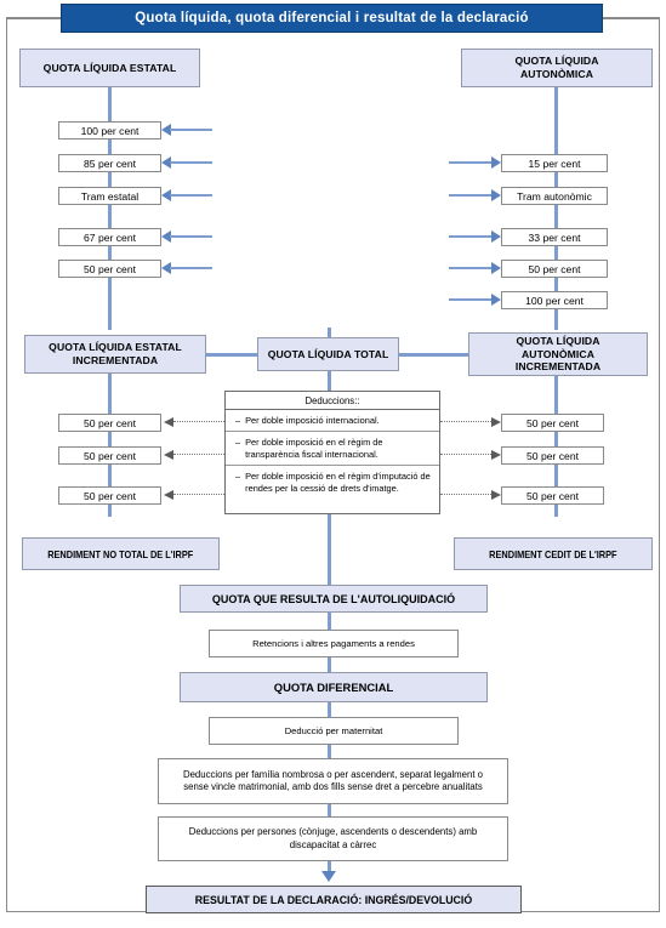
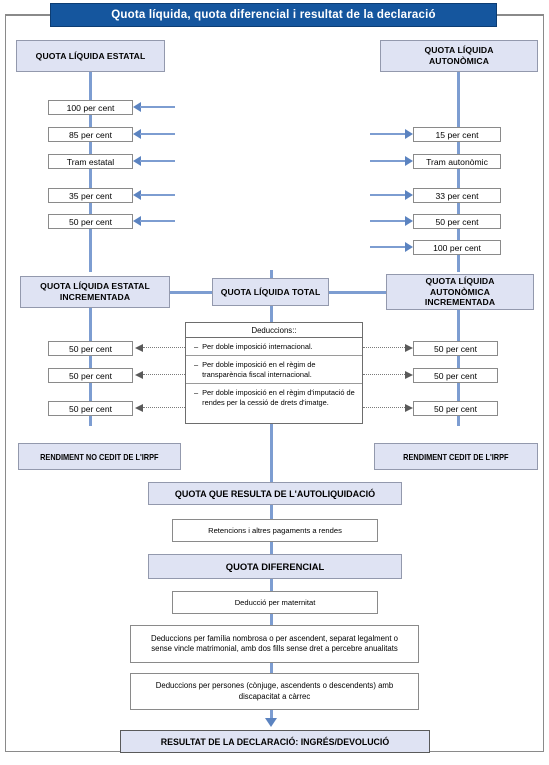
  Quota líquida, quota diferencial i resultat de la declaració
  QUOTA LÍQUIDA ESTATAL
  QUOTA LÍQUIDA
  AUTONÒMICA
  100 per cent
  85 per cent
  Tram estatal
- 67 per cent
+ 35 per cent
  50 per cent
  15 per cent
  Tram autonòmic
  33 per cent
  50 per cent
  100 per cent
  QUOTA LÍQUIDA ESTATAL
  INCREMENTADA
  QUOTA LÍQUIDA TOTAL
  QUOTA LÍQUIDA
  AUTONÒMICA
  INCREMENTADA
  Deduccions::
  –
  Per doble imposició internacional.
  –
  Per doble imposició en el règim de transparència fiscal internacional.
  –
  Per doble imposició en el règim d'imputació de rendes per la cessió de drets d'imatge.
  50 per cent
  50 per cent
  50 per cent
  50 per cent
  50 per cent
  50 per cent
- RENDIMENT NO TOTAL DE L'IRPF
+ RENDIMENT NO CEDIT DE L'IRPF
  RENDIMENT CEDIT DE L'IRPF
  QUOTA QUE RESULTA DE L'AUTOLIQUIDACIÓ
  Retencions i altres pagaments a rendes
  QUOTA DIFERENCIAL
  Deducció per maternitat
  Deduccions per família nombrosa o per ascendent, separat legalment o
  sense vincle matrimonial, amb dos fills sense dret a percebre anualitats
  Deduccions per persones (cònjuge, ascendents o descendents) amb
  discapacitat a càrrec
  RESULTAT DE LA DECLARACIÓ: INGRÉS/DEVOLUCIÓ
